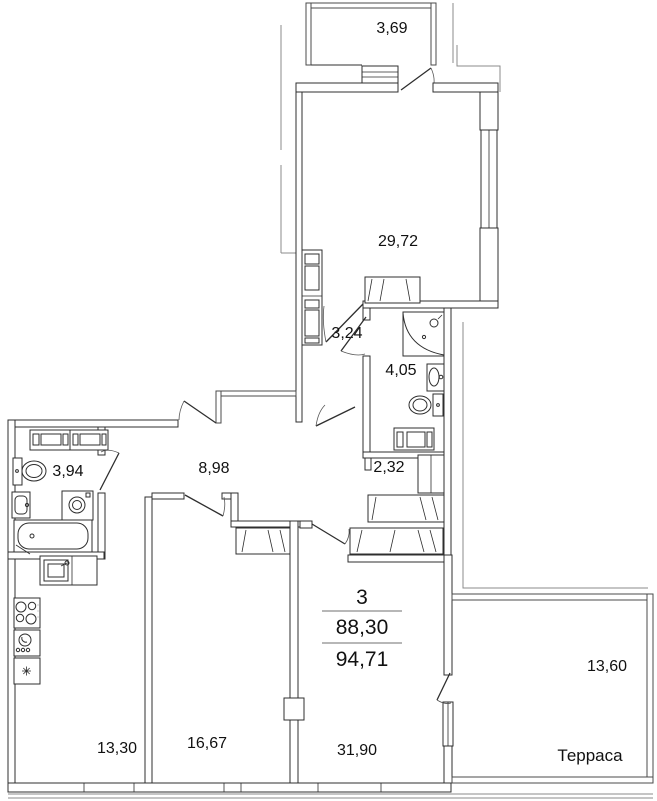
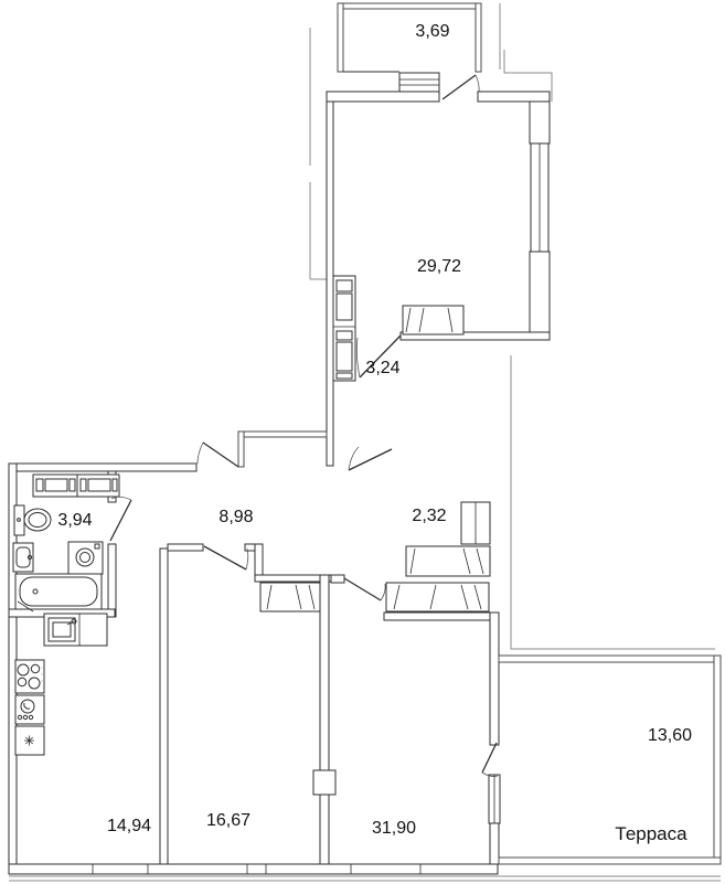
  3,69
  29,72
  3,24
- 4,05
  2,32
  8,98
  3,94
- 13,30
+ 14,94
  16,67
  31,90
- 3
- 88,30
- 94,71
  13,60
  Терраса
